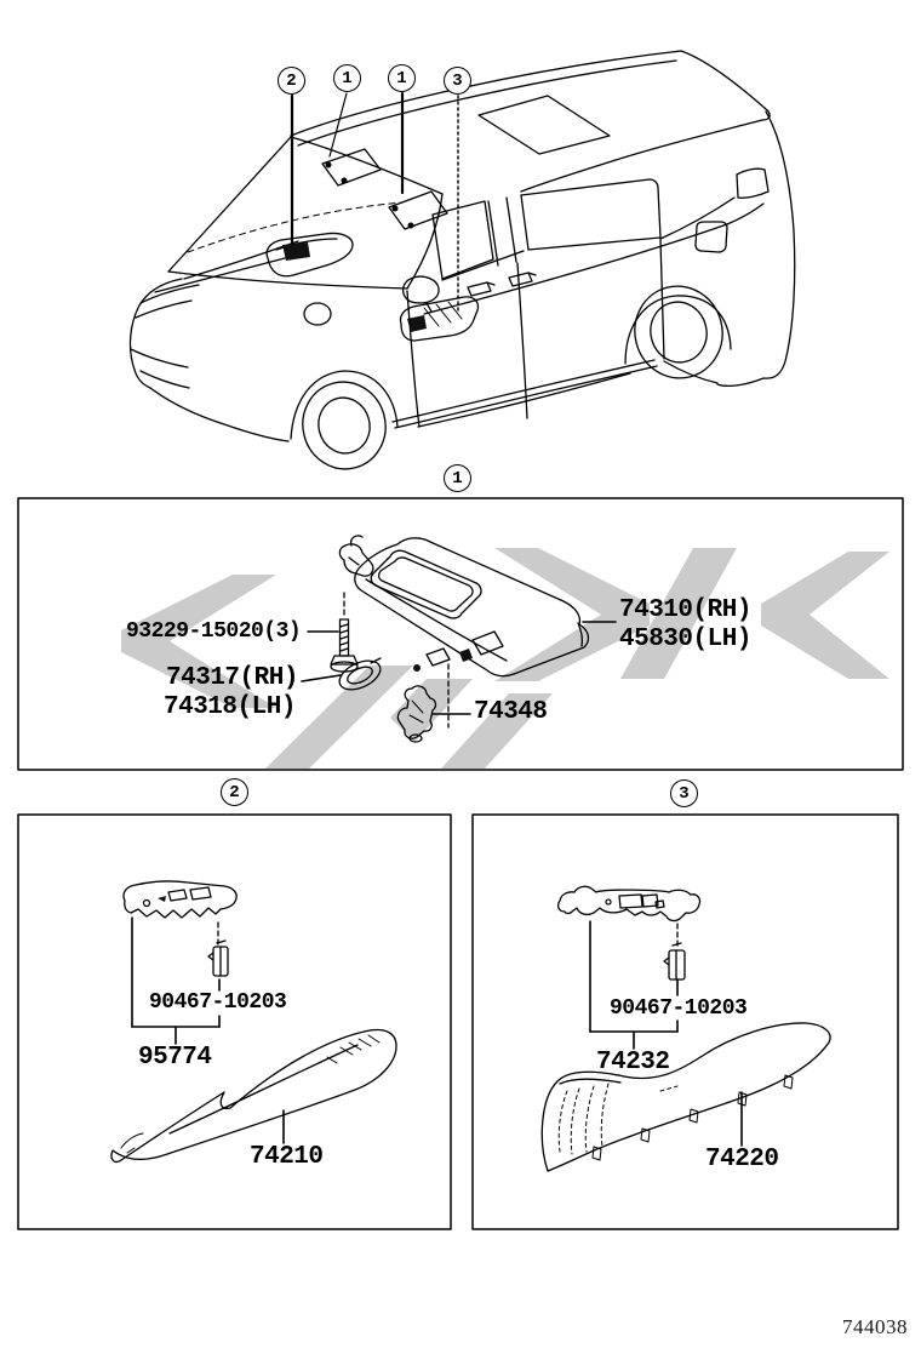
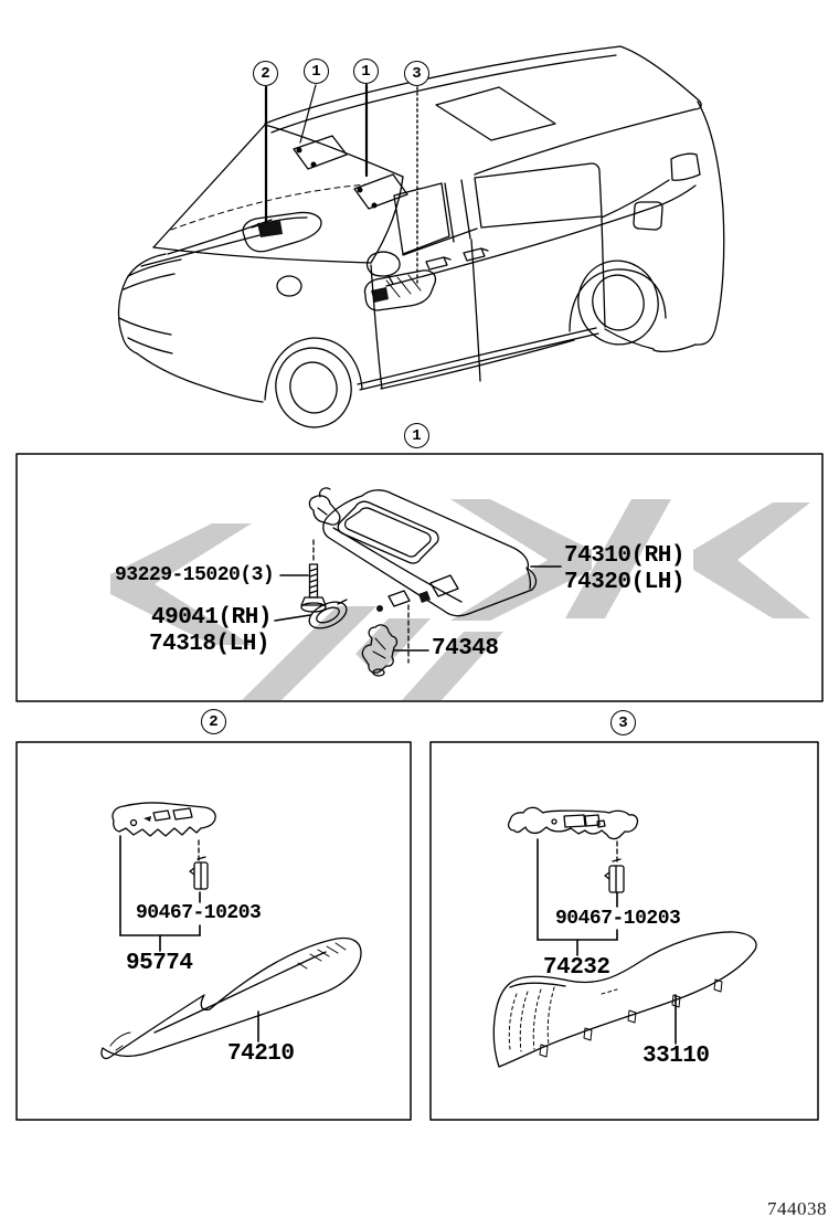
  2
  1
  1
  3
  1
  2
  3
  93229-15020(3)
- 74317(RH)
+ 49041(RH)
  74318(LH)
  74310(RH)
- 45830(LH)
+ 74320(LH)
  74348
  90467-10203
  95774
  74210
  90467-10203
  74232
- 74220
+ 33110
  744038
